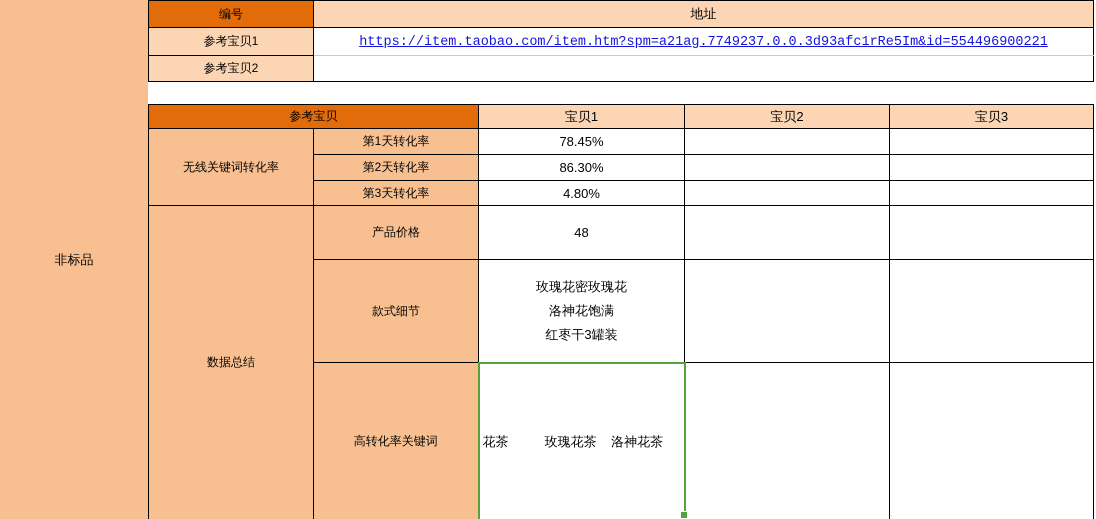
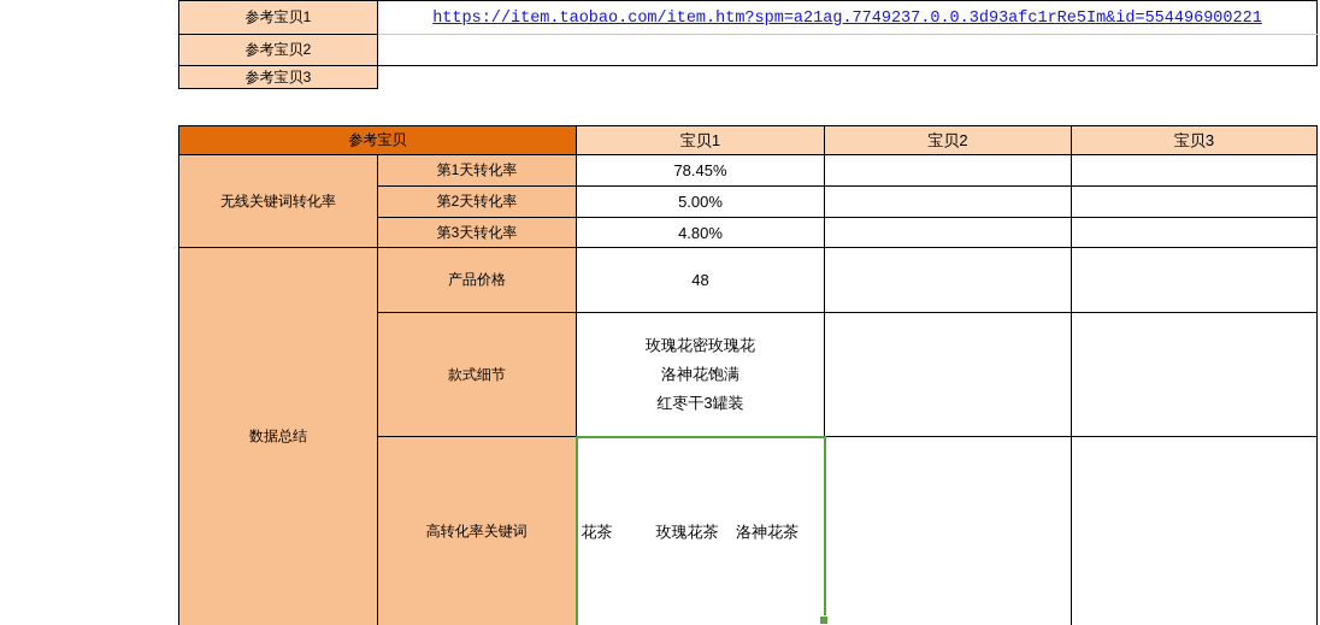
- 非标品
- 编号	地址
  参考宝贝1	https://item.taobao.com/item.htm?spm=a21ag.7749237.0.0.3d93afc1rRe5Im&id=554496900221
  参考宝贝2
+ 参考宝贝3
  参考宝贝	宝贝1	宝贝2	宝贝3
  无线关键词转化率	第1天转化率	78.45%
- 第2天转化率	86.30%
+ 第2天转化率	5.00%
  第3天转化率	4.80%
  数据总结	产品价格	48
  款式细节	玫瑰花密玫瑰花 洛神花饱满 红枣干3罐装
  高转化率关键词	花茶 玫瑰花茶 洛神花茶
